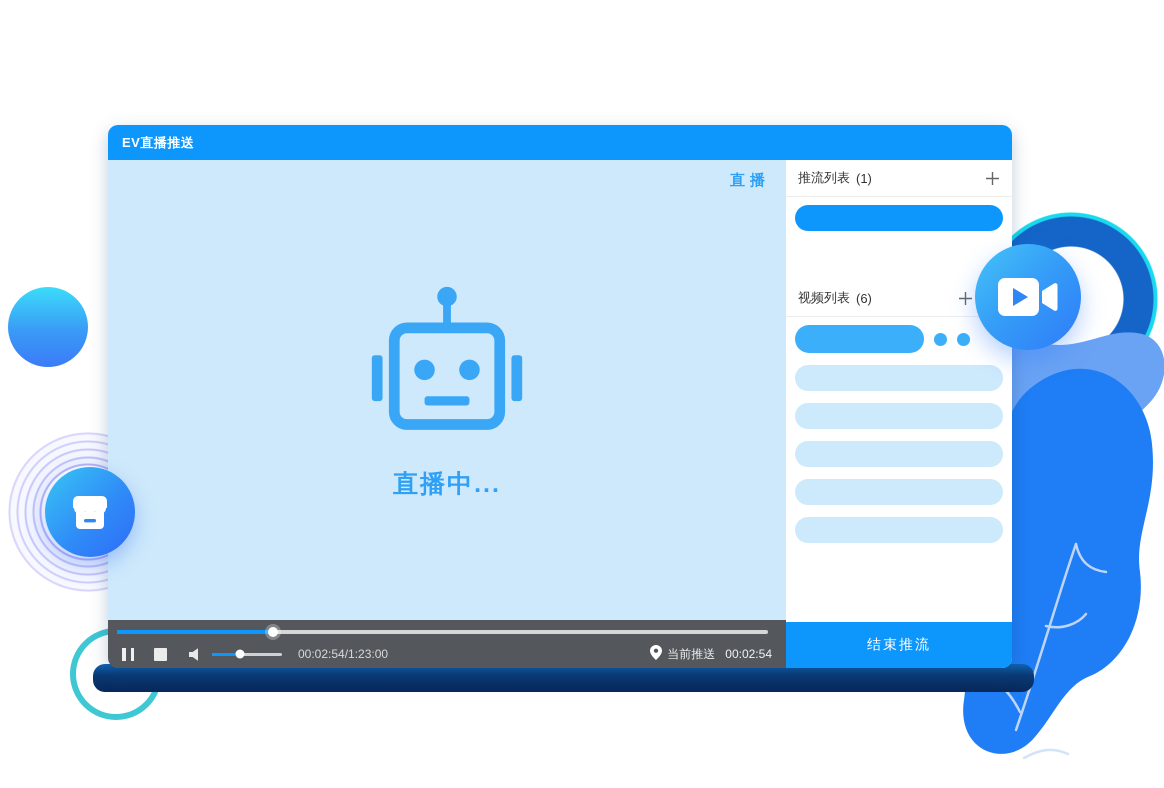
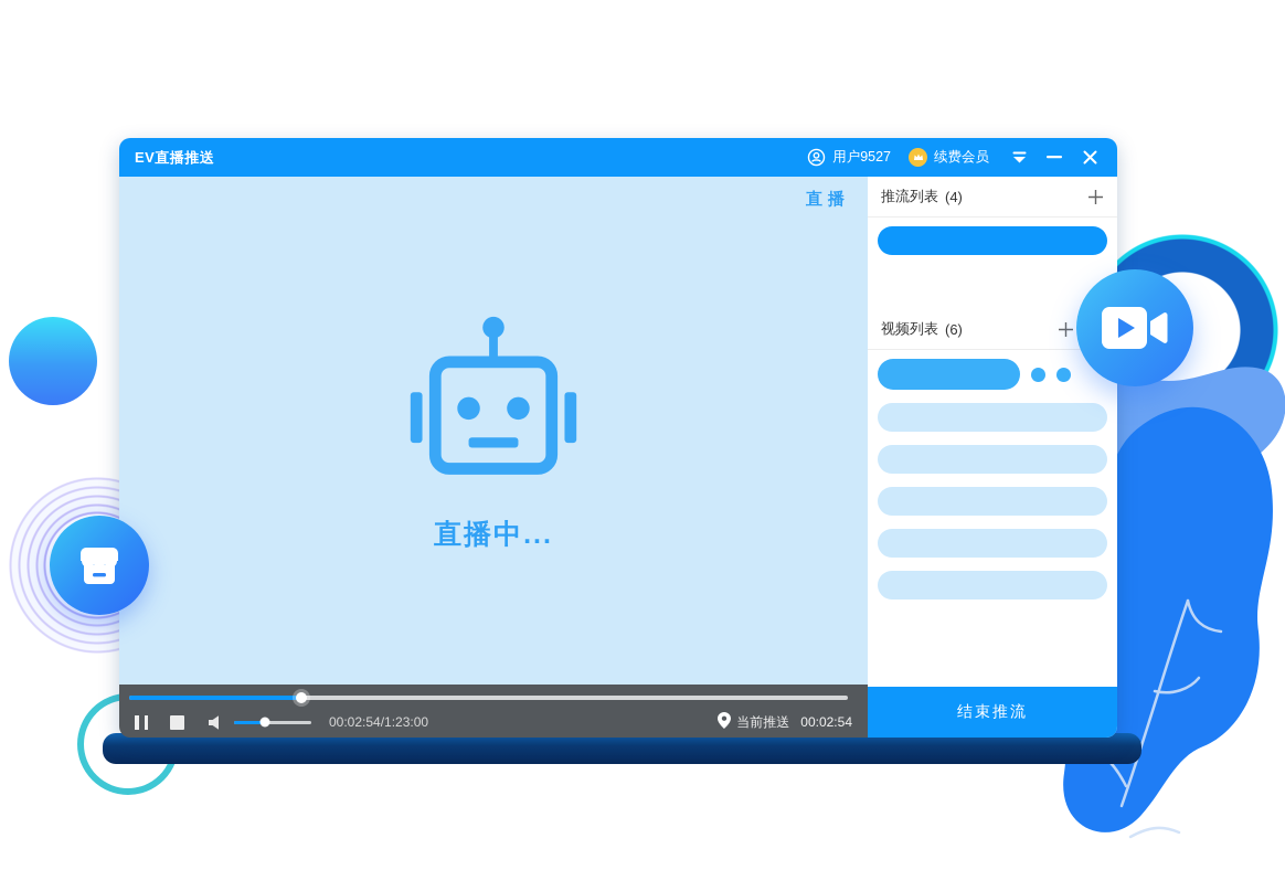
  EV直播推送
+ 用户9527
+ 续费会员
  直播
  直播中...
  00:02:54/1:23:00
  当前推送
  00:02:54
  推流列表
- (1)
+ (4)
  视频列表
  (6)
  结束推流
